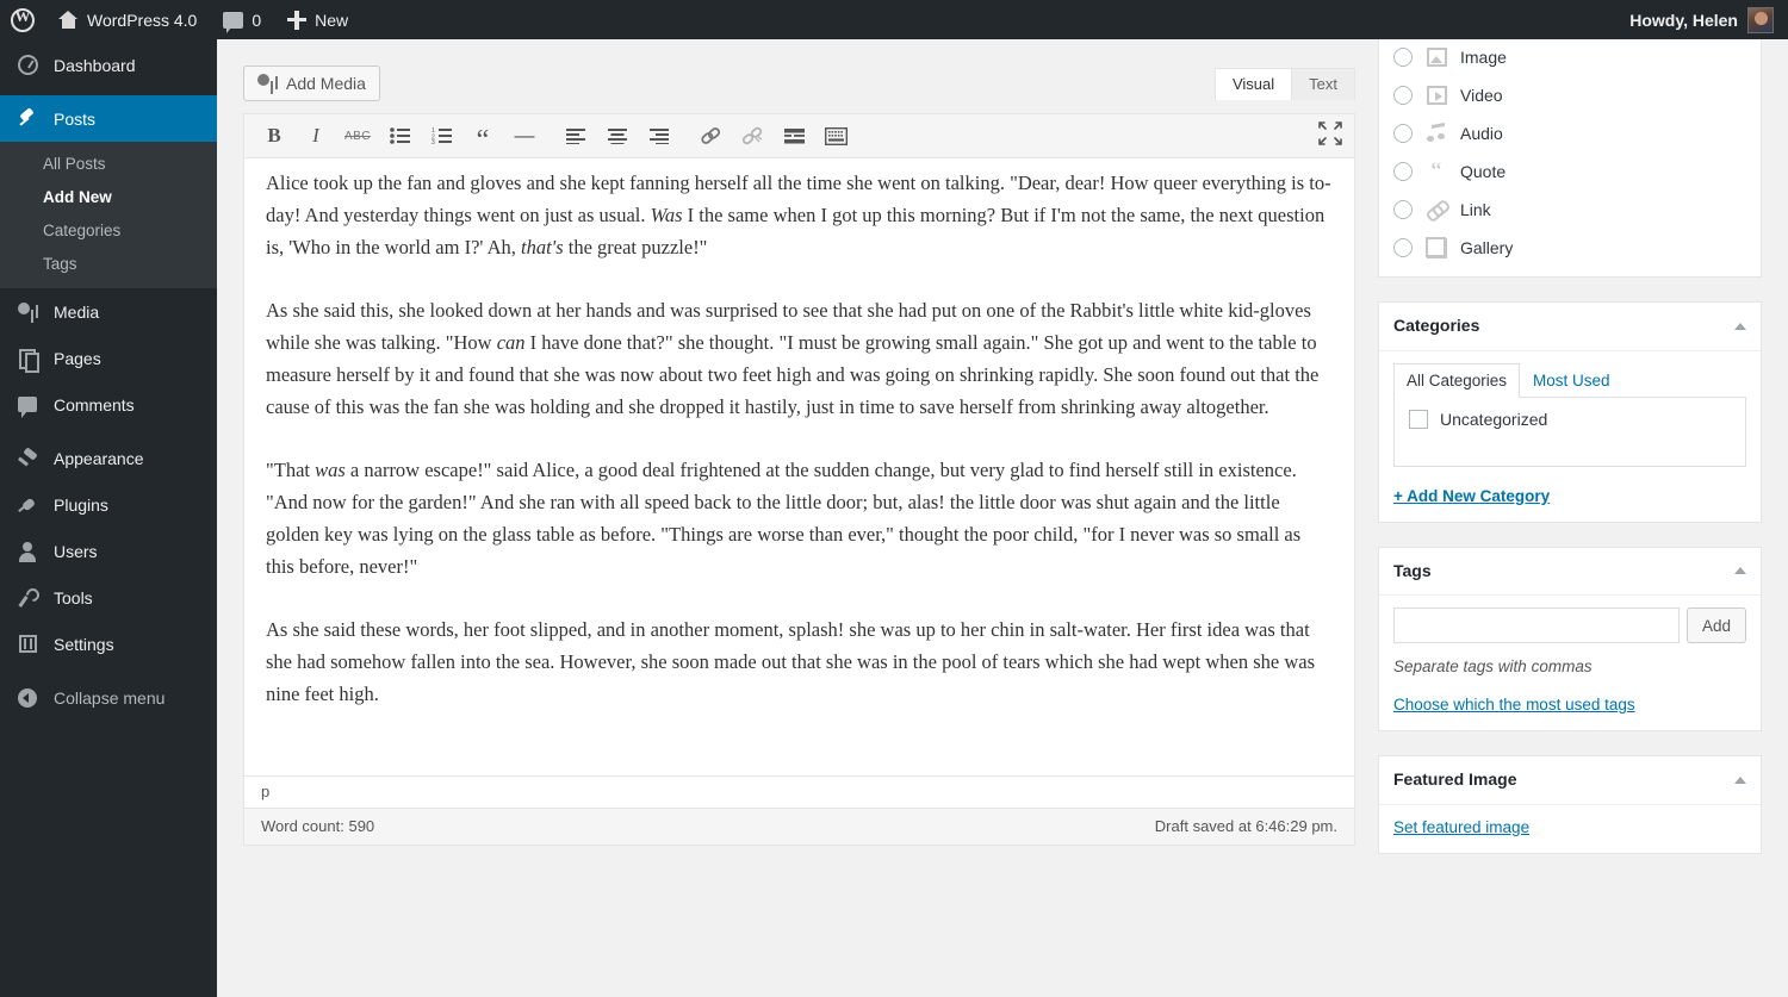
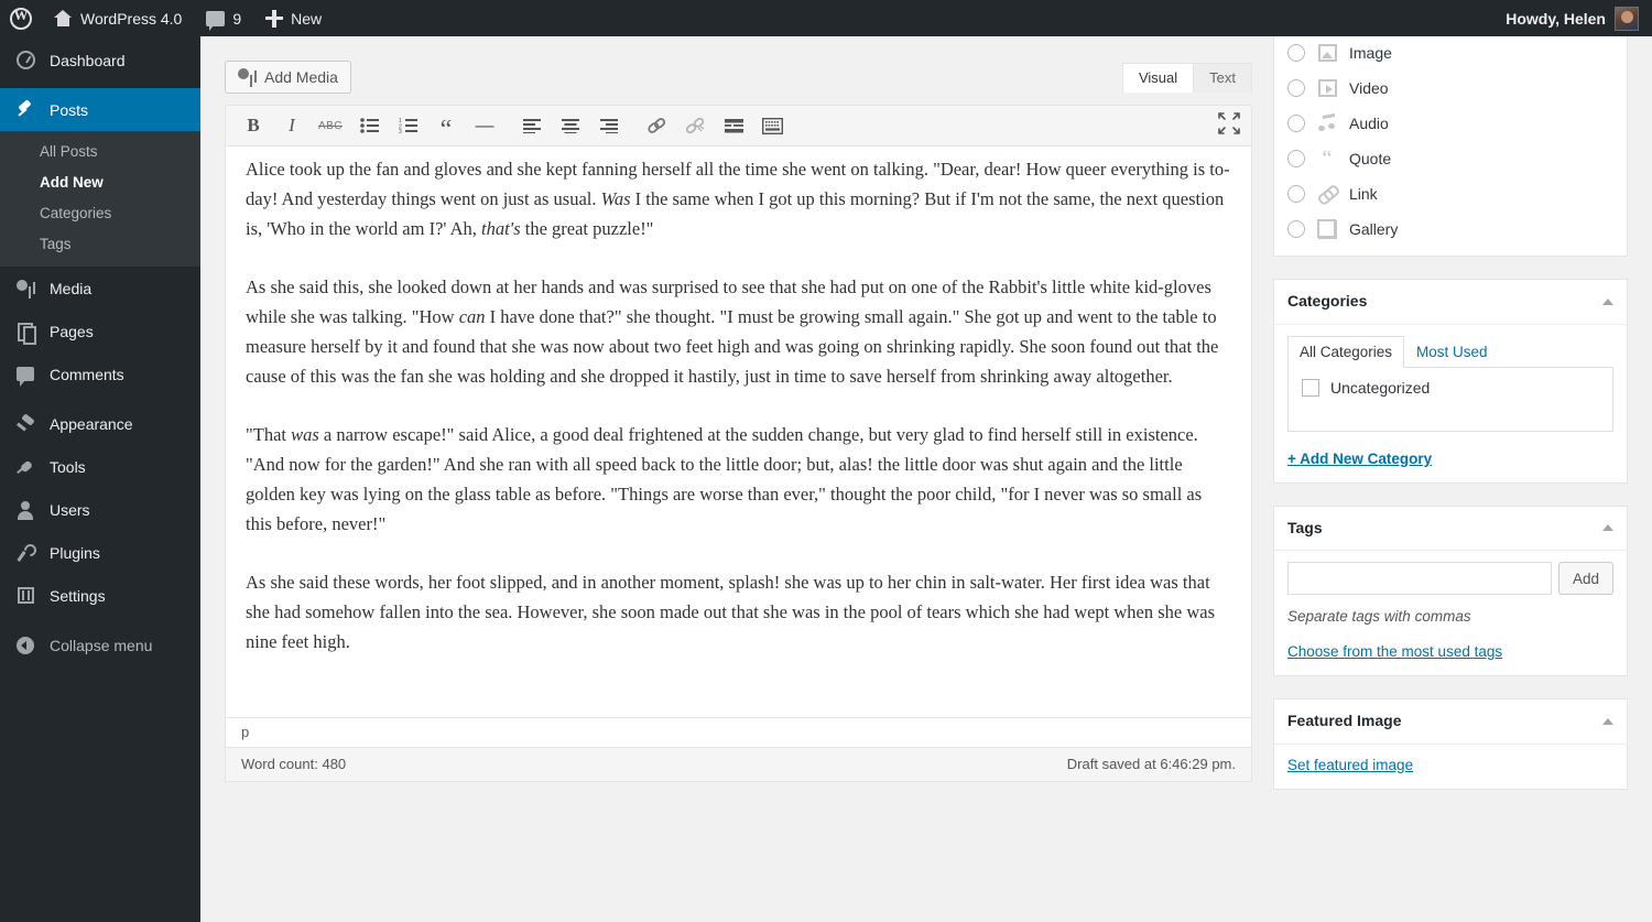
  WordPress 4.0
- 0
+ 9
  New
  Howdy, Helen
  Dashboard
  Posts
  All Posts
  Add New
  Categories
  Tags
  Media
  Pages
  Comments
  Appearance
- Plugins
+ Tools
  Users
- Tools
+ Plugins
  Settings
  Collapse menu
  Add Media
  Visual
  Text
  B
  I
  ABC
  “
  —
  Alice took up the fan and gloves and she kept fanning herself all the time she went on talking. "Dear, dear! How queer everything is to-day! And yesterday things went on just as usual. Was I the same when I got up this morning? But if I'm not the same, the next question is, 'Who in the world am I?' Ah, that's the great puzzle!"
  As she said this, she looked down at her hands and was surprised to see that she had put on one of the Rabbit's little white kid-gloves while she was talking. "How can I have done that?" she thought. "I must be growing small again." She got up and went to the table to measure herself by it and found that she was now about two feet high and was going on shrinking rapidly. She soon found out that the cause of this was the fan she was holding and she dropped it hastily, just in time to save herself from shrinking away altogether.
  "That was a narrow escape!" said Alice, a good deal frightened at the sudden change, but very glad to find herself still in existence. "And now for the garden!" And she ran with all speed back to the little door; but, alas! the little door was shut again and the little golden key was lying on the glass table as before. "Things are worse than ever," thought the poor child, "for I never was so small as this before, never!"
  As she said these words, her foot slipped, and in another moment, splash! she was up to her chin in salt-water. Her first idea was that she had somehow fallen into the sea. However, she soon made out that she was in the pool of tears which she had wept when she was nine feet high.
  p
- Word count: 590
+ Word count: 480
  Draft saved at 6:46:29 pm.
  Image
  Video
  Audio
  “
  Quote
  Link
  Gallery
  Categories
  All Categories
  Most Used
  Uncategorized
  + Add New Category
  Tags
  Add
  Separate tags with commas
- Choose which the most used tags
+ Choose from the most used tags
  Featured Image
  Set featured image
